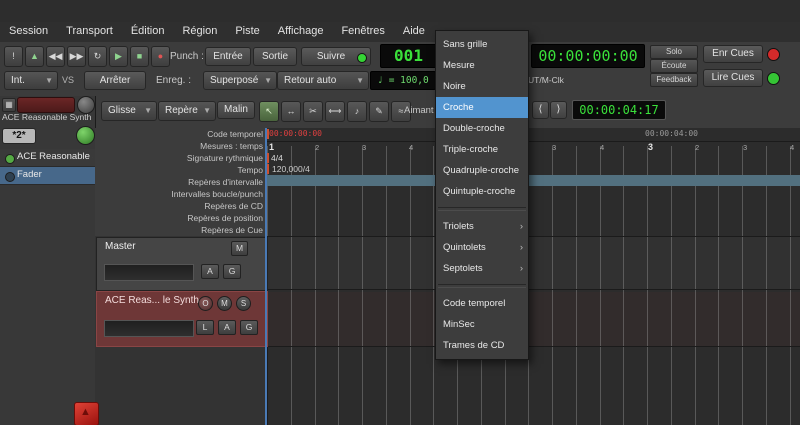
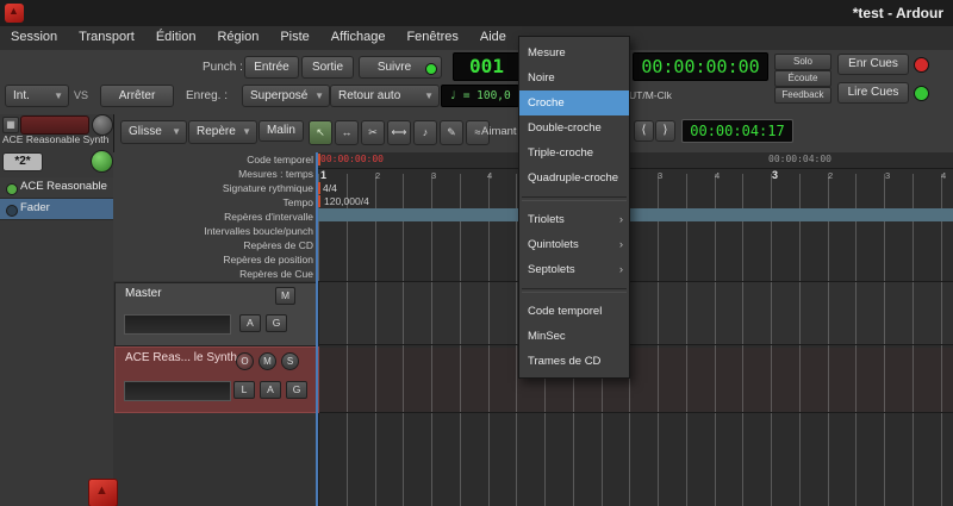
+ *test - Ardour
  Session Transport Édition Région Piste Affichage Fenêtres Aide
- ! ▲ ◀◀ ▶▶ ↻ ▶ ■ ●
  Punch :
  Entrée
  Sortie
  Suivre
  001
  00:00:00:00
  Solo
  Écoute
  Feedback
  Enr Cues
  Lire Cues
  Int.
  ▼
  VS
  Arrêter
  Enreg. :
  Superposé
  ▼
  Retour auto
  ▼
  ♩ = 100,0
  UT/M-Clk
  Glisse
  ▼
  Repère
  ▼
  Malin
  ↖ ↔ ✂ ⟷ ♪ ✎ ≈
  Aimant
  ⟨
  ⟩
  00:00:04:17
  ▦
  ACE Reasonable Synth
  *2*
  ACE Reasonable
  Fader
  Code temporel
  Mesures : temps
  Signature rythmique
  Tempo
  Repères d'intervalle
  Intervalles boucle/punch
  Repères de CD
  Repères de position
  Repères de Cue
  00:00:00:00
  00:00:04:00
  1
  2
  3
  4
  3
  4
  3
  2
  3
  4
  4/4
  120,000/4
  Master
  M
  A
  G
  ACE Reas... le Synth
  O
  M
  S
  L
  A
  G
- Sans grille
  Mesure
  Noire
  Croche
  Double-croche
  Triple-croche
  Quadruple-croche
- Quintuple-croche
  Triolets
  ›
  Quintolets
  ›
  Septolets
  ›
  Code temporel
  MinSec
  Trames de CD
